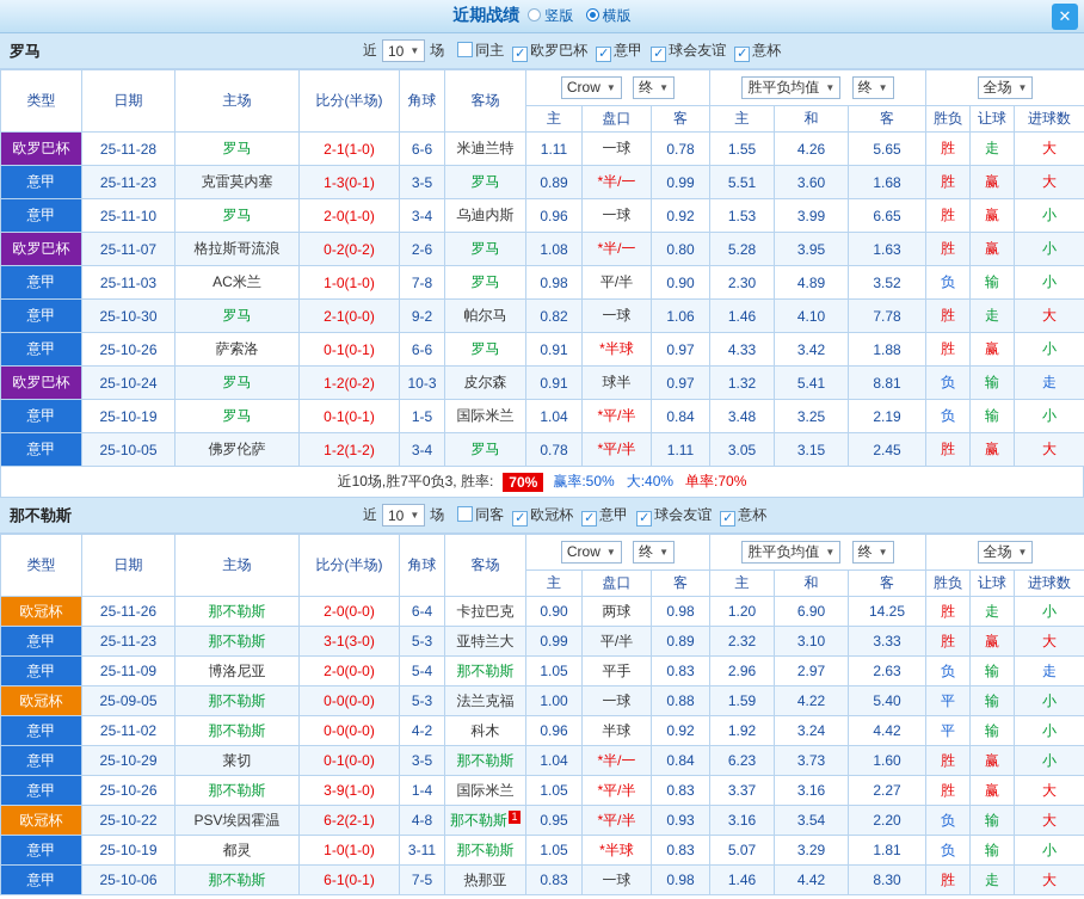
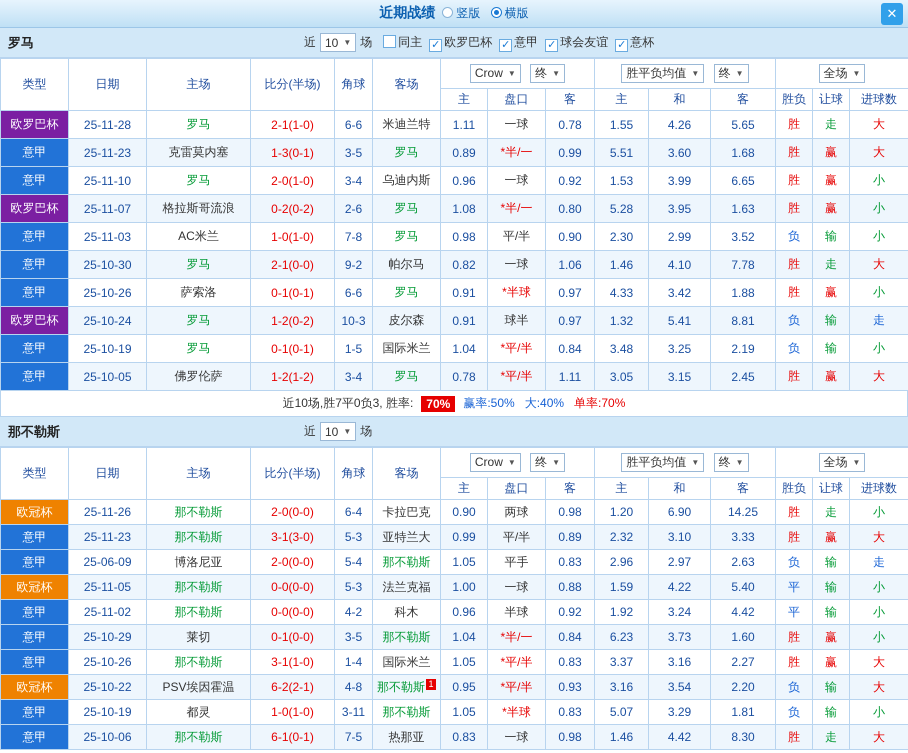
  近期战绩
  竖版 横版
  ✕
  罗马
  近
  10
  ▼
  场
  同主 ✓ 欧罗巴杯 ✓ 意甲 ✓ 球会友谊 ✓ 意杯
  类型	日期	主场	比分(半场)	角球	客场	Crow ▼ 终 ▼	胜平负均值 ▼ 终 ▼	全场 ▼
  主	盘口	客	主	和	客	胜负	让球	进球数
  欧罗巴杯	25-11-28	罗马	2-1(1-0)	6-6	米迪兰特	1.11	一球	0.78	1.55	4.26	5.65	胜	走	大
  意甲	25-11-23	克雷莫内塞	1-3(0-1)	3-5	罗马	0.89	*半/一	0.99	5.51	3.60	1.68	胜	赢	大
  意甲	25-11-10	罗马	2-0(1-0)	3-4	乌迪内斯	0.96	一球	0.92	1.53	3.99	6.65	胜	赢	小
  欧罗巴杯	25-11-07	格拉斯哥流浪	0-2(0-2)	2-6	罗马	1.08	*半/一	0.80	5.28	3.95	1.63	胜	赢	小
- 意甲	25-11-03	AC米兰	1-0(1-0)	7-8	罗马	0.98	平/半	0.90	2.30	4.89	3.52	负	输	小
+ 意甲	25-11-03	AC米兰	1-0(1-0)	7-8	罗马	0.98	平/半	0.90	2.30	2.99	3.52	负	输	小
  意甲	25-10-30	罗马	2-1(0-0)	9-2	帕尔马	0.82	一球	1.06	1.46	4.10	7.78	胜	走	大
  意甲	25-10-26	萨索洛	0-1(0-1)	6-6	罗马	0.91	*半球	0.97	4.33	3.42	1.88	胜	赢	小
  欧罗巴杯	25-10-24	罗马	1-2(0-2)	10-3	皮尔森	0.91	球半	0.97	1.32	5.41	8.81	负	输	走
  意甲	25-10-19	罗马	0-1(0-1)	1-5	国际米兰	1.04	*平/半	0.84	3.48	3.25	2.19	负	输	小
  意甲	25-10-05	佛罗伦萨	1-2(1-2)	3-4	罗马	0.78	*平/半	1.11	3.05	3.15	2.45	胜	赢	大
  近10场,胜7平0负3, 胜率:
  70%
  赢率:50%
  大:40%
  单率:70%
  那不勒斯
  近
  10
  ▼
  场
- 同客 ✓ 欧冠杯 ✓ 意甲 ✓ 球会友谊 ✓ 意杯
  类型	日期	主场	比分(半场)	角球	客场	Crow ▼ 终 ▼	胜平负均值 ▼ 终 ▼	全场 ▼
  主	盘口	客	主	和	客	胜负	让球	进球数
  欧冠杯	25-11-26	那不勒斯	2-0(0-0)	6-4	卡拉巴克	0.90	两球	0.98	1.20	6.90	14.25	胜	走	小
  意甲	25-11-23	那不勒斯	3-1(3-0)	5-3	亚特兰大	0.99	平/半	0.89	2.32	3.10	3.33	胜	赢	大
- 意甲	25-11-09	博洛尼亚	2-0(0-0)	5-4	那不勒斯	1.05	平手	0.83	2.96	2.97	2.63	负	输	走
+ 意甲	25-06-09	博洛尼亚	2-0(0-0)	5-4	那不勒斯	1.05	平手	0.83	2.96	2.97	2.63	负	输	走
- 欧冠杯	25-09-05	那不勒斯	0-0(0-0)	5-3	法兰克福	1.00	一球	0.88	1.59	4.22	5.40	平	输	小
+ 欧冠杯	25-11-05	那不勒斯	0-0(0-0)	5-3	法兰克福	1.00	一球	0.88	1.59	4.22	5.40	平	输	小
  意甲	25-11-02	那不勒斯	0-0(0-0)	4-2	科木	0.96	半球	0.92	1.92	3.24	4.42	平	输	小
  意甲	25-10-29	莱切	0-1(0-0)	3-5	那不勒斯	1.04	*半/一	0.84	6.23	3.73	1.60	胜	赢	小
- 意甲	25-10-26	那不勒斯	3-9(1-0)	1-4	国际米兰	1.05	*平/半	0.83	3.37	3.16	2.27	胜	赢	大
+ 意甲	25-10-26	那不勒斯	3-1(1-0)	1-4	国际米兰	1.05	*平/半	0.83	3.37	3.16	2.27	胜	赢	大
  欧冠杯	25-10-22	PSV埃因霍温	6-2(2-1)	4-8	那不勒斯 1	0.95	*平/半	0.93	3.16	3.54	2.20	负	输	大
  意甲	25-10-19	都灵	1-0(1-0)	3-11	那不勒斯	1.05	*半球	0.83	5.07	3.29	1.81	负	输	小
  意甲	25-10-06	那不勒斯	6-1(0-1)	7-5	热那亚	0.83	一球	0.98	1.46	4.42	8.30	胜	走	大
